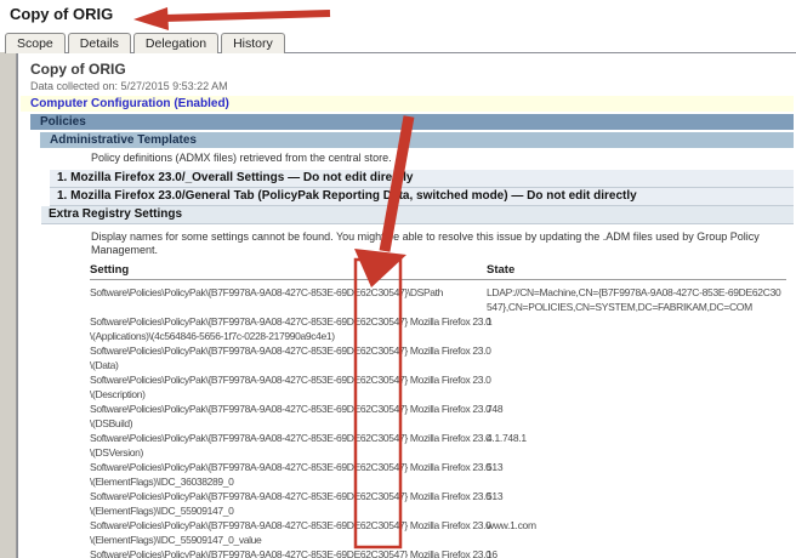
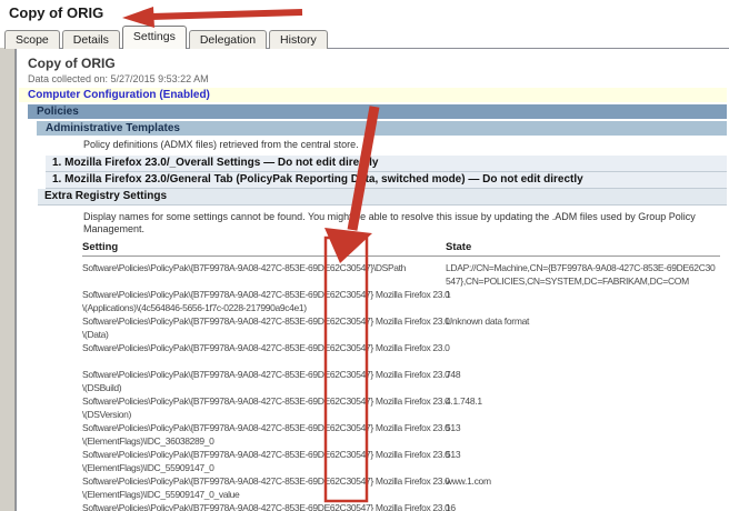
  Copy of ORIG
  Scope
  Details
+ Settings
  Delegation
  History
  Copy of ORIG
  Data collected on: 5/27/2015 9:53:22 AM
  Computer Configuration (Enabled)
  Policies
  Administrative Templates
  Policy definitions (ADMX files) retrieved from the central store.
  1. Mozilla Firefox 23.0/_Overall Settings — Do not edit direly
  1. Mozilla Firefox 23.0/General Tab (PolicyPak Reporting Dta, switched mode) — Do not edit directly
  Extra Registry Settings
  Display names for some settings cannot be found. You mighe able to resolve this issue by updating the .ADM files used by Group Policy Management.
  Setting
  State
  Software\Policies\PolicyPak\{B7F9978A-9A08-427C-853E-69D62C3054}\DSPath
  LDAP://CN=Machine,CN={B7F9978A-9A08-427C-853E-69DE62C30547},CN=POLICIES,CN=SYSTEM,DC=FABRIKAM,DC=COM
  Software\Policies\PolicyPak\{B7F9978A-9A08-427C-853E-69D62C3054} Mozilla Firefox 23.
  \(Applications)\(4c564846-5656-1f7c-0228-217990a9c4e1)
  1
  Software\Policies\PolicyPak\{B7F9978A-9A08-427C-853E-69D62C3054} Mozilla Firefox 23.
  \(Data)
+ Unknown data format
  Software\Policies\PolicyPak\{B7F9978A-9A08-427C-853E-69D62C3054} Mozilla Firefox 23.
- \(Description)
  Software\Policies\PolicyPak\{B7F9978A-9A08-427C-853E-69D62C3054} Mozilla Firefox 23.
  \(DSBuild)
  748
  Software\Policies\PolicyPak\{B7F9978A-9A08-427C-853E-69D62C3054} Mozilla Firefox 23.
  \(DSVersion)
  4.1.748.1
  Software\Policies\PolicyPak\{B7F9978A-9A08-427C-853E-69D62C3054} Mozilla Firefox 23.
  \(ElementFlags)\IDC_36038289_0
  513
  Software\Policies\PolicyPak\{B7F9978A-9A08-427C-853E-69D62C3054} Mozilla Firefox 23.
  \(ElementFlags)\IDC_55909147_0
  513
  Software\Policies\PolicyPak\{B7F9978A-9A08-427C-853E-69D62C3054} Mozilla Firefox 23.
  \(ElementFlags)\IDC_55909147_0_value
  www.1.com
  Software\Policies\PolicyPak\{B7F9978A-9A08-427C-853E-69DE62C30547} Mozilla Firefox 23.
  16
